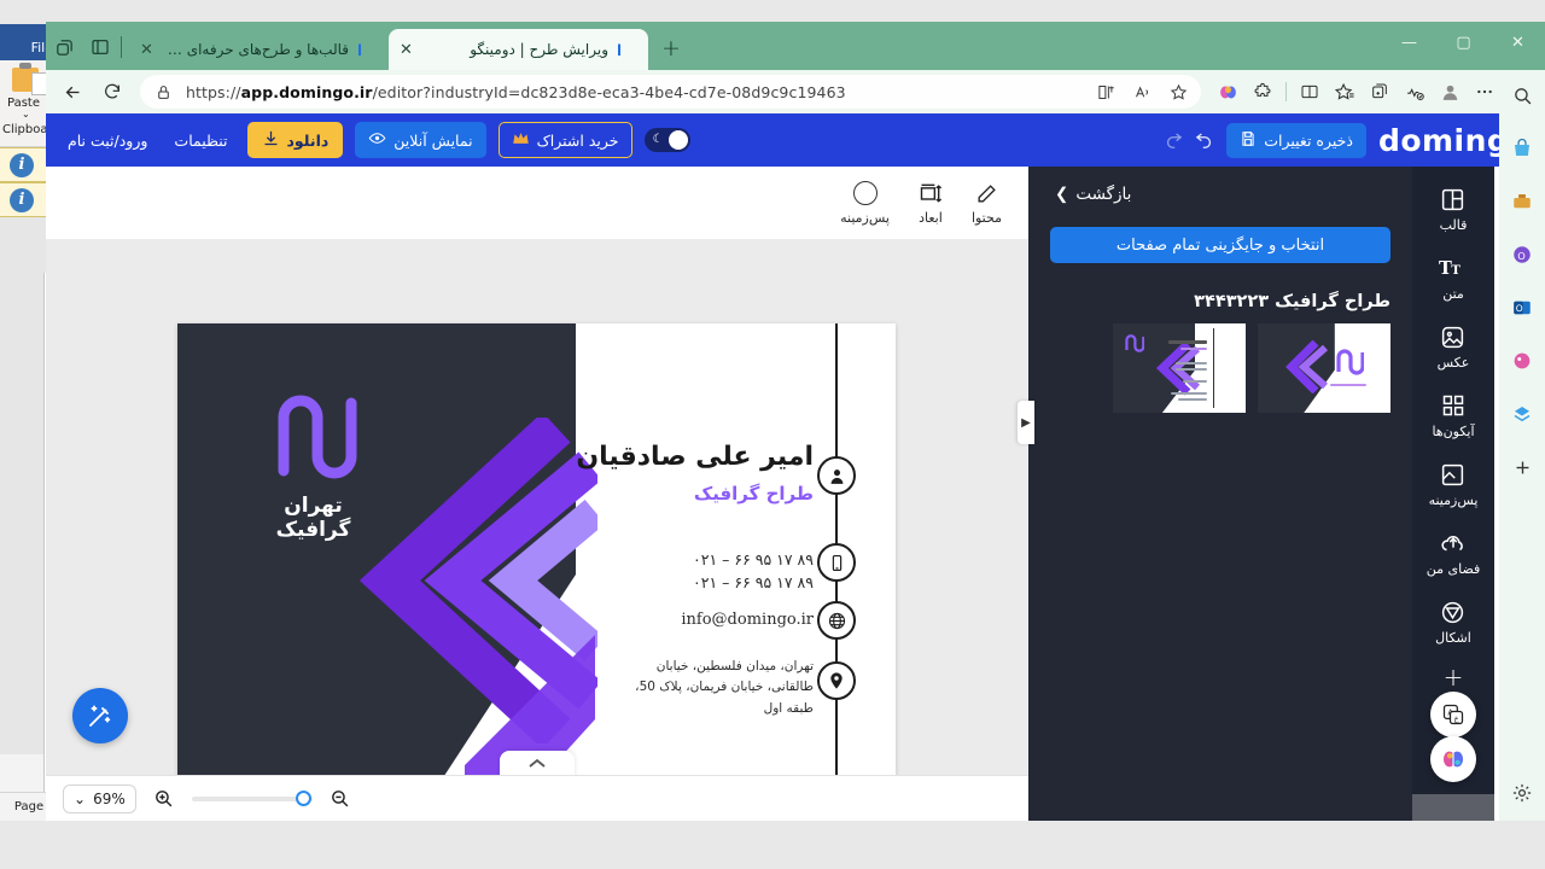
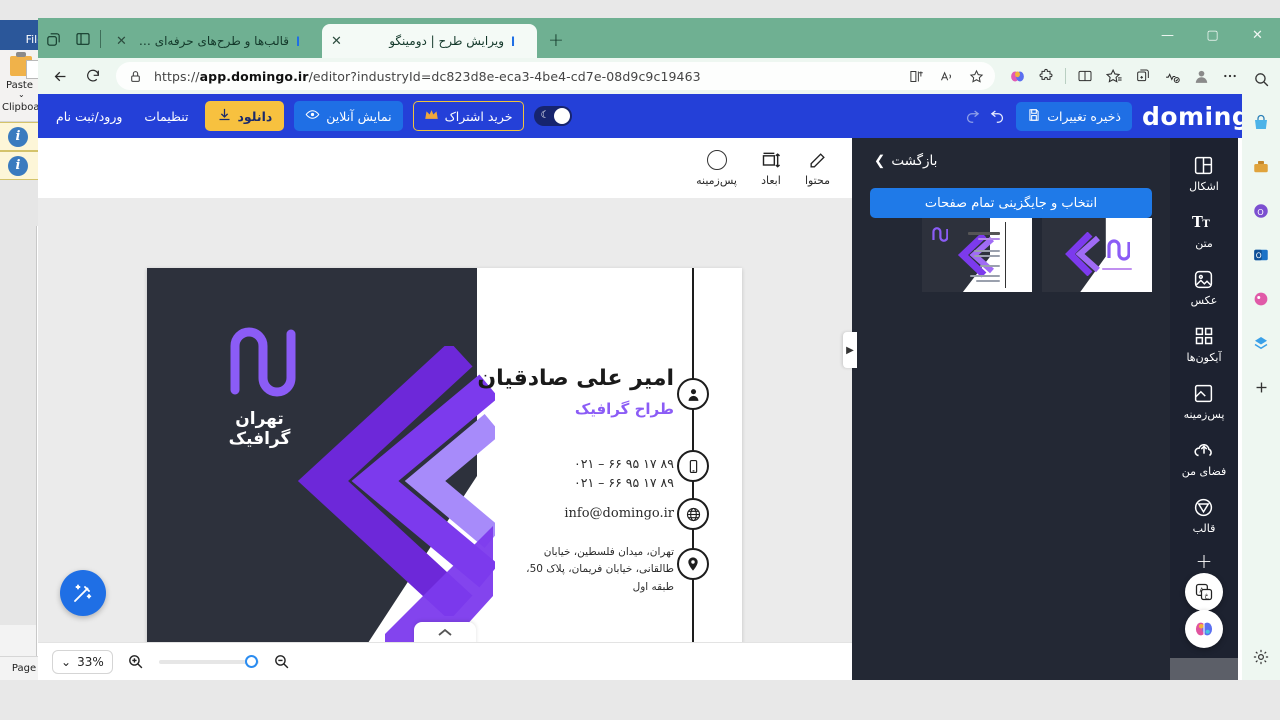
  Fil
  Paste
  ⌄
  Clipboa
  i
  i
  Page
  قالب‌ها و طرح‌های حرفه‌ای و ر
  ✕
  ویرایش طرح | دومینگو
  ✕
  +
  —
  ▢
  ✕
  https://app.domingo.ir/editor?industryId=dc823d8e-eca3-4be4-cd7e-08d9c9c19463
  domin
  ذخیره تغییرات
  ☾
  خرید اشتراک
  نمایش آنلاین
  دانلود
  تنظیمات
  ورود/ثبت نام
- قالب
+ اشکال
  T
  T
  متن
  عکس
  آیکون‌ها
  پس‌زمینه
  فضای من
- اشکال
+ قالب
  +
  خ
  بازگشت
  ❯
  انتخاب و جایگزینی تمام صفحات
- طراح گرافیک ۳۴۴۳۲۲۳
  محتوا
  ابعاد
  پس‌زمینه
  تهران گرافیک
  امیر علی صادقیان
  طراح گرافیک
  ۰۲۱ – ۶۶ ۹۵ ۱۷ ۸۹
  ۰۲۱ – ۶۶ ۹۵ ۱۷ ۸۹
  info@domingo.ir
  تهران، میدان فلسطین، خیابان
  طالقانی، خیابان فریمان، پلاک 50،
  طبقه اول
  ⌄
- 69%
+ 33%
  ▶
  O
  O
